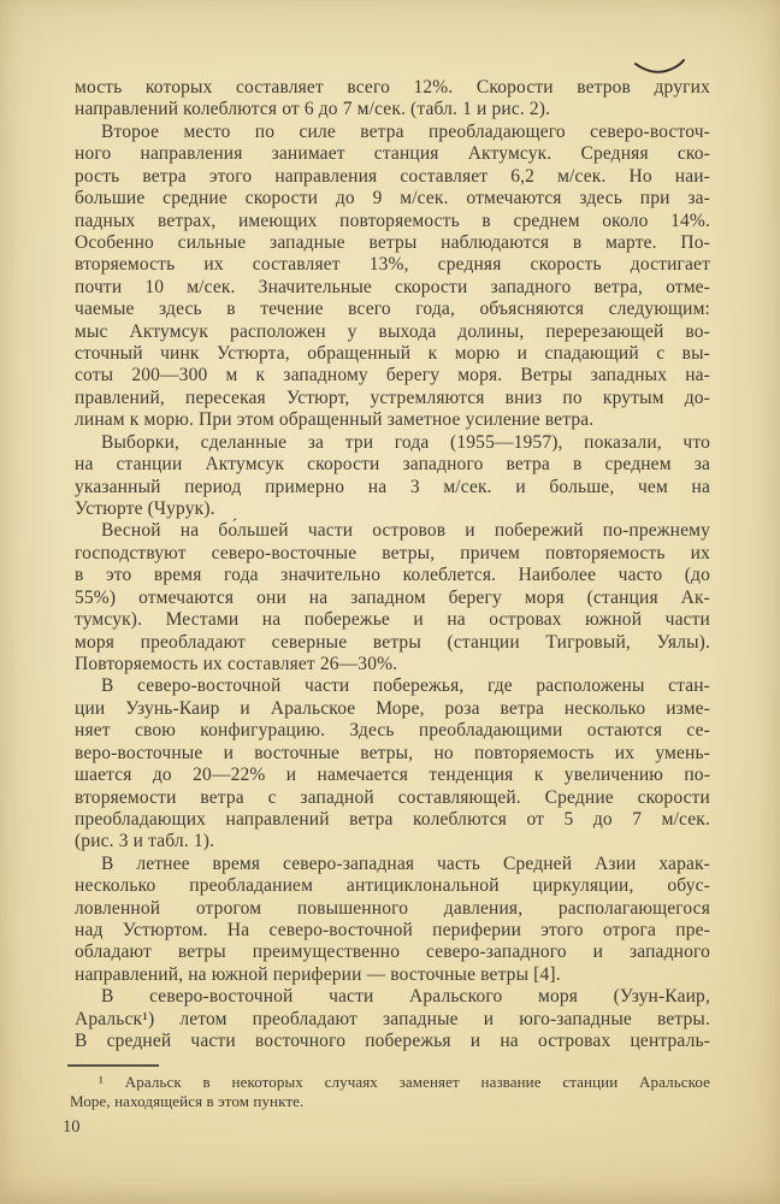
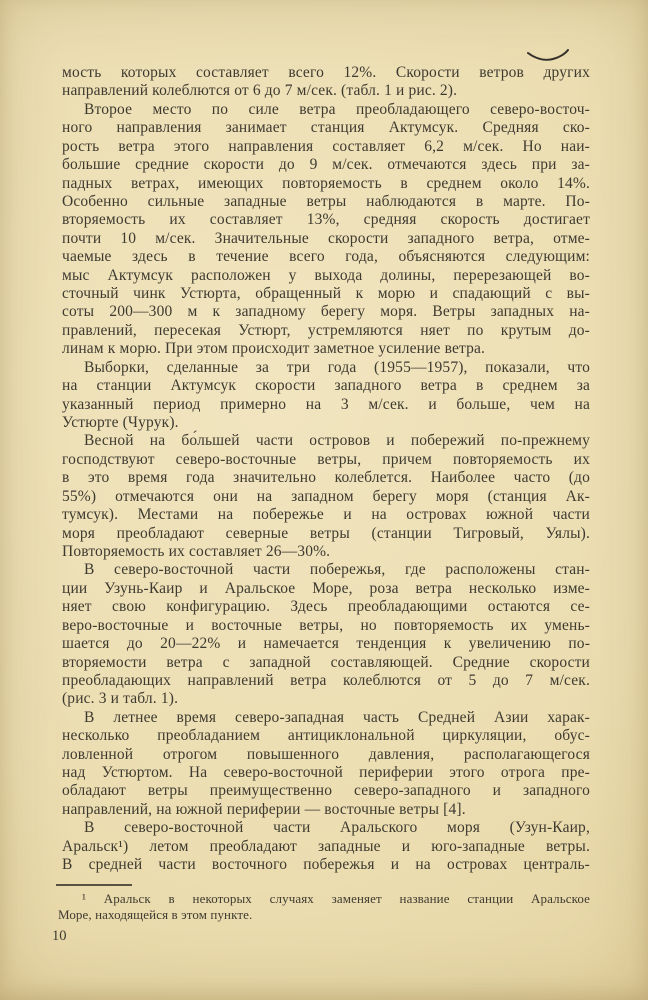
  мость которых составляет всего 12%. Скорости ветров других
  направлений колеблются от 6 до 7 м/сек. (табл. 1 и рис. 2).
  Второе место по силе ветра преобладающего северо-восточ-
  ного направления занимает станция Актумсук. Средняя ско-
  рость ветра этого направления составляет 6,2 м/сек. Но наи-
  большие средние скорости до 9 м/сек. отмечаются здесь при за-
  падных ветрах, имеющих повторяемость в среднем около 14%.
  Особенно сильные западные ветры наблюдаются в марте. По-
  вторяемость их составляет 13%, средняя скорость достигает
  почти 10 м/сек. Значительные скорости западного ветра, отме-
  чаемые здесь в течение всего года, объясняются следующим:
  мыс Актумсук расположен у выхода долины, перерезающей во-
  сточный чинк Устюрта, обращенный к морю и спадающий с вы-
  соты 200—300 м к западному берегу моря. Ветры западных на-
- правлений, пересекая Устюрт, устремляются вниз по крутым до-
+ правлений, пересекая Устюрт, устремляются няет по крутым до-
- линам к морю. При этом обращенный заметное усиление ветра.
+ линам к морю. При этом происходит заметное усиление ветра.
  Выборки, сделанные за три года (1955—1957), показали, что
  на станции Актумсук скорости западного ветра в среднем за
  указанный период примерно на 3 м/сек. и больше, чем на
  Устюрте (Чурук).
  Весной на бо́льшей части островов и побережий по-прежнему
  господствуют северо-восточные ветры, причем повторяемость их
  в это время года значительно колеблется. Наиболее часто (до
  55%) отмечаются они на западном берегу моря (станция Ак-
  тумсук). Местами на побережье и на островах южной части
  моря преобладают северные ветры (станции Тигровый, Уялы).
  Повторяемость их составляет 26—30%.
  В северо-восточной части побережья, где расположены стан-
  ции Узунь-Каир и Аральское Море, роза ветра несколько изме-
  няет свою конфигурацию. Здесь преобладающими остаются се-
  веро-восточные и восточные ветры, но повторяемость их умень-
  шается до 20—22% и намечается тенденция к увеличению по-
  вторяемости ветра с западной составляющей. Средние скорости
  преобладающих направлений ветра колеблются от 5 до 7 м/сек.
  (рис. 3 и табл. 1).
  В летнее время северо-западная часть Средней Азии харак-
  несколько преобладанием антициклональной циркуляции, обус-
  ловленной отрогом повышенного давления, располагающегося
  над Устюртом. На северо-восточной периферии этого отрога пре-
  обладают ветры преимущественно северо-западного и западного
  направлений, на южной периферии — восточные ветры [4].
  В северо-восточной части Аральского моря (Узун-Каир,
  Аральск¹) летом преобладают западные и юго-западные ветры.
  В средней части восточного побережья и на островах централь-
  ¹ Аральск в некоторых случаях заменяет название станции Аральское
  Море, находящейся в этом пункте.
  10
